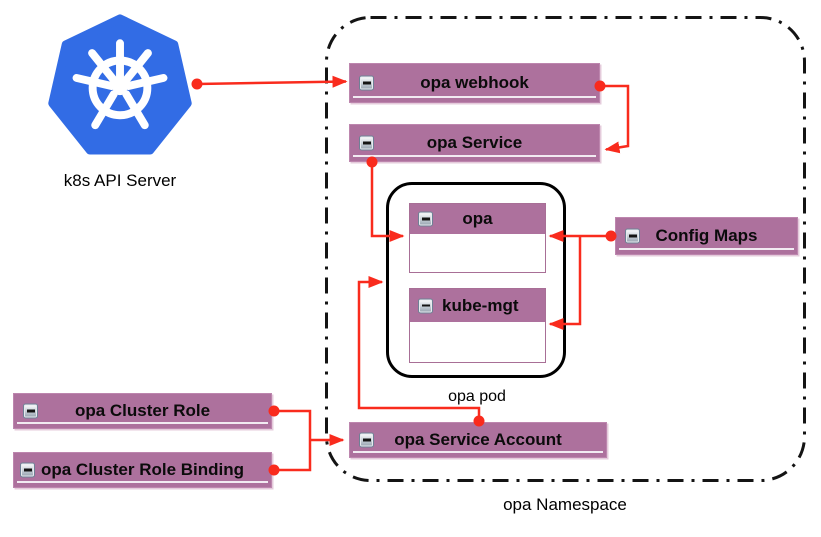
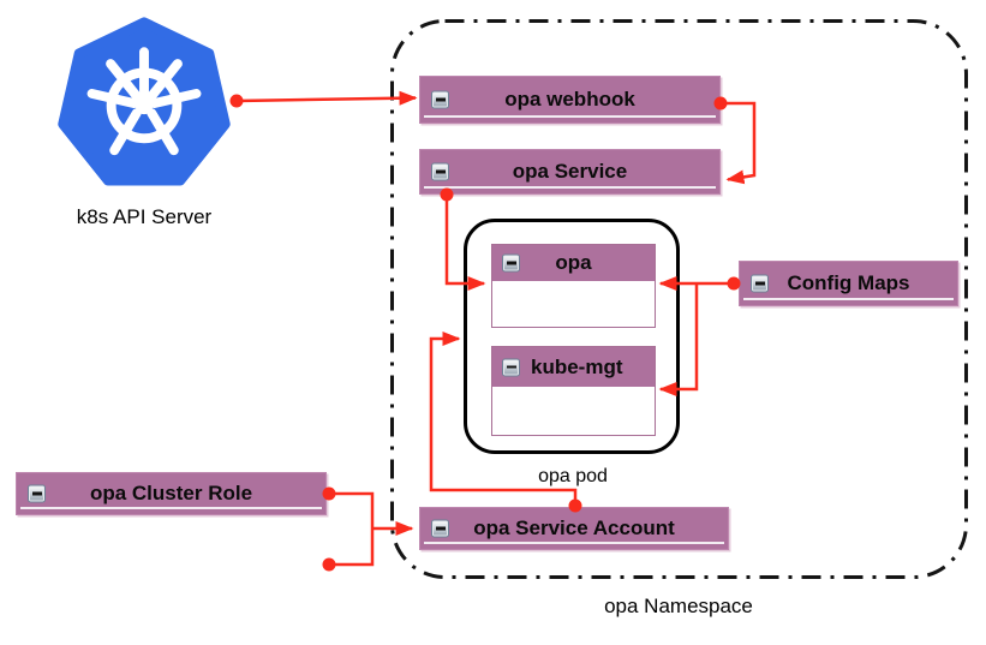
  k8s API Server
  opa pod
  opa Namespace
  opa webhook
  opa Service
  Config Maps
  opa Cluster Role
- opa Cluster Role Binding
  opa Service Account
  opa
  kube-mgt
